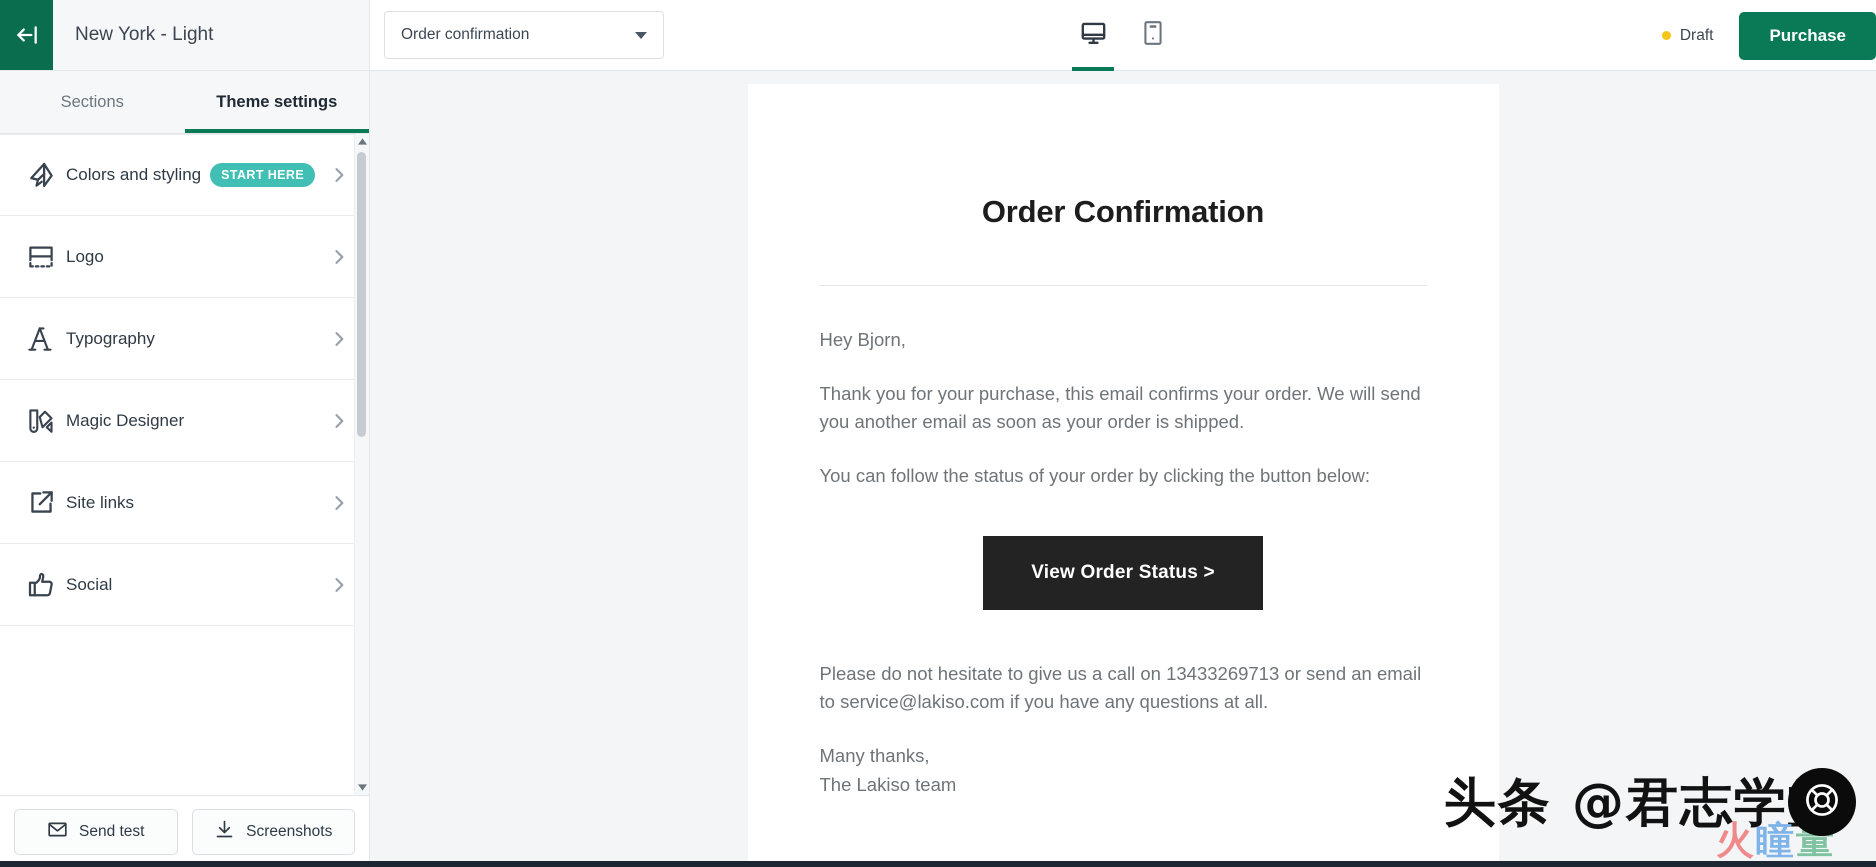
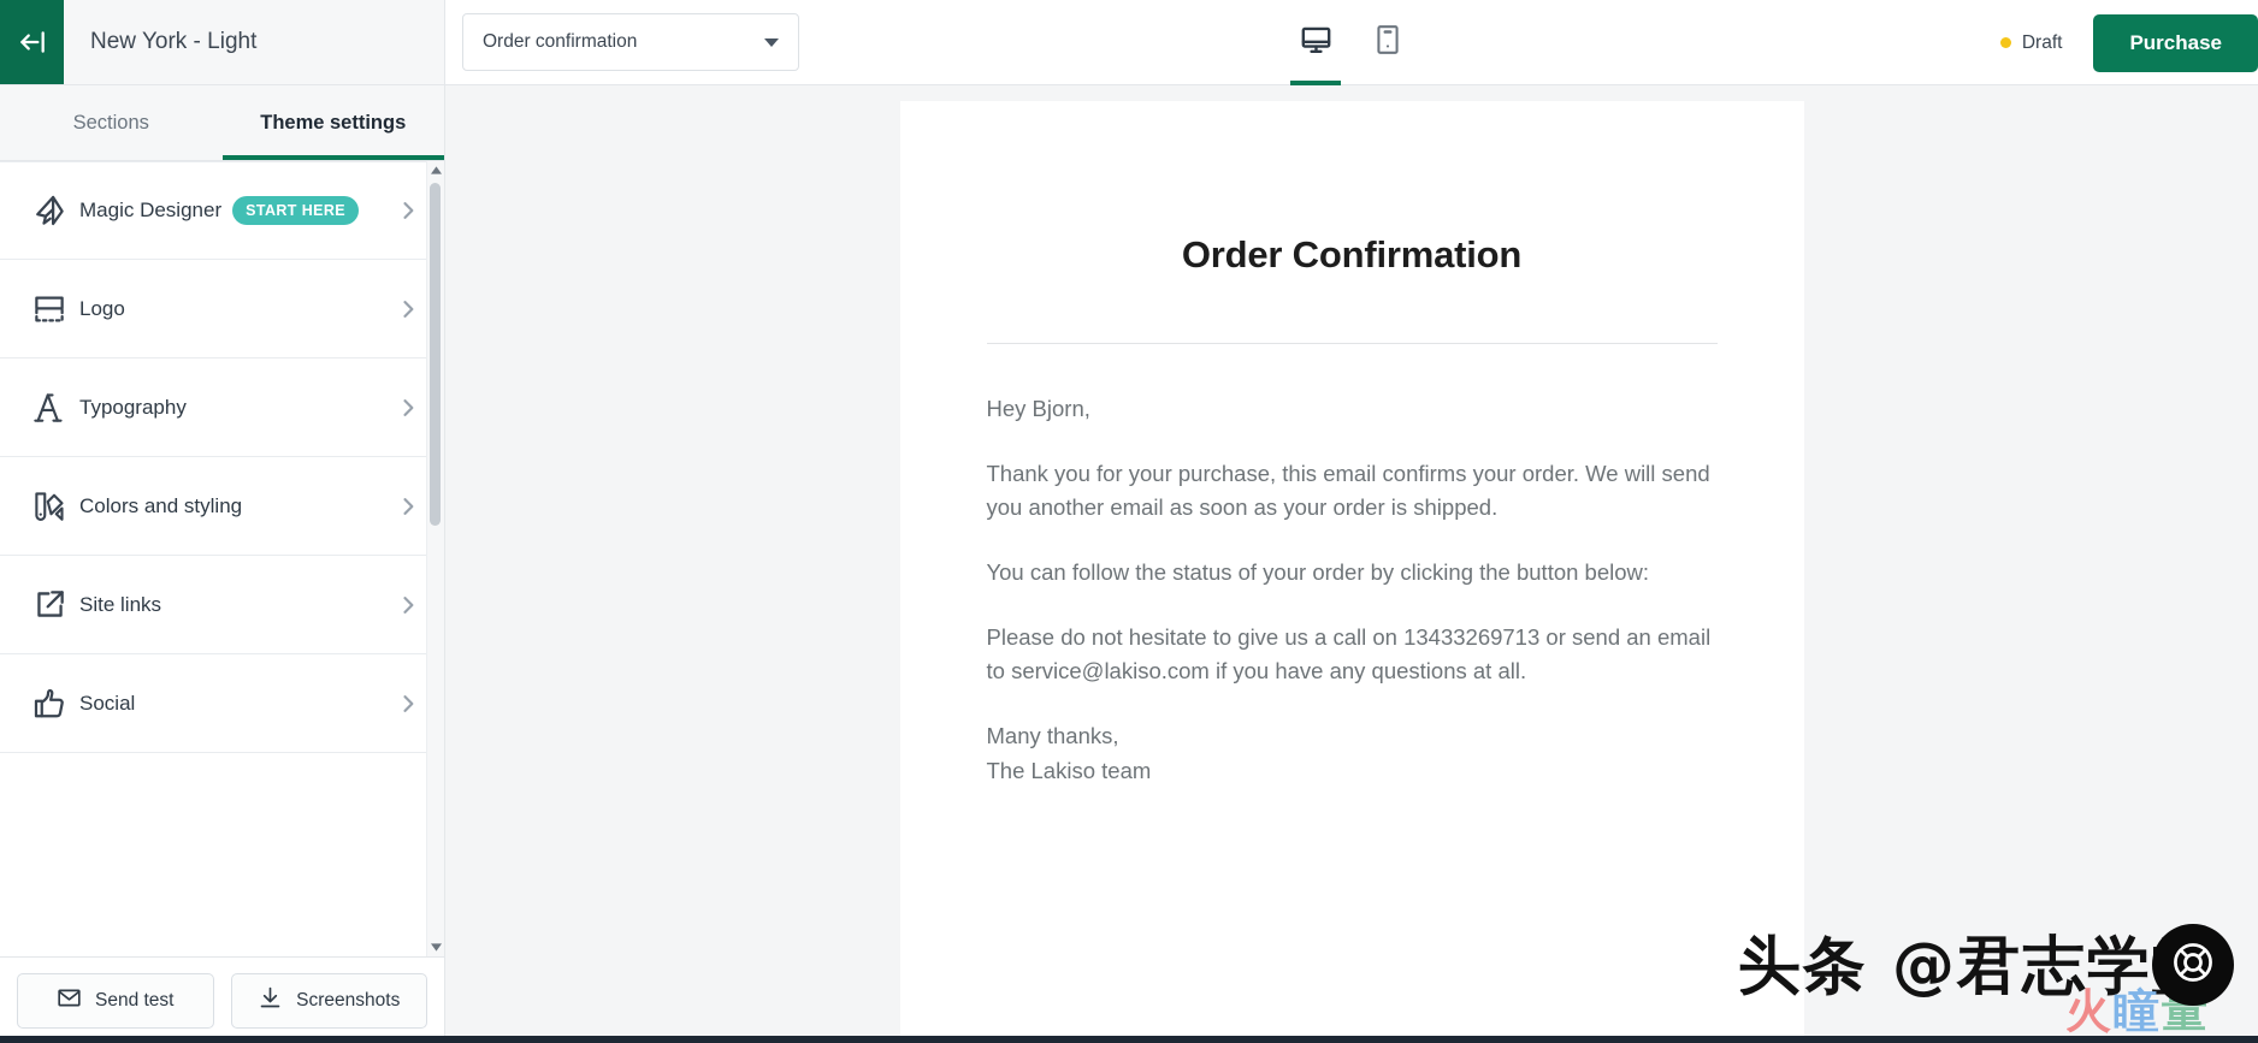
  New York - Light
  Order confirmation
  Draft
  Purchase
  Sections
  Theme settings
- Colors and styling
+ Magic Designer
  START HERE
  Logo
  Typography
- Magic Designer
+ Colors and styling
  Site links
  Social
  Send test
  Screenshots
  Order Confirmation
  Hey Bjorn,
  Thank you for your purchase, this email confirms your order. We will send you another email as soon as your order is shipped.
  You can follow the status of your order by clicking the button below:
- View Order Status >
  Please do not hesitate to give us a call on 13433269713 or send an email to service@lakiso.com if you have any questions at all.
  Many thanks,
  The Lakiso team
  头条 @君志学
  火瞳量
